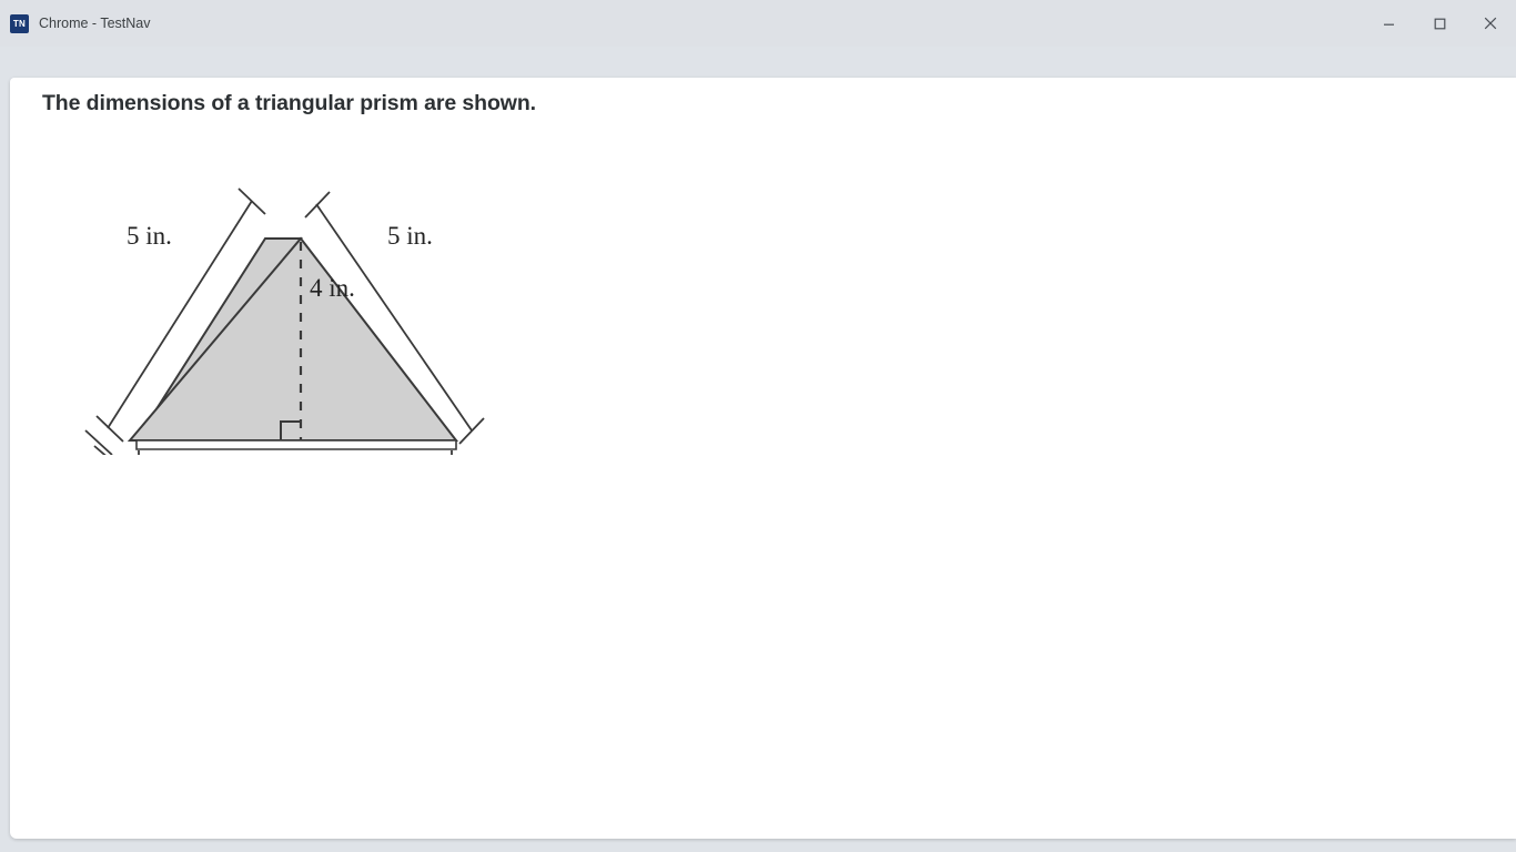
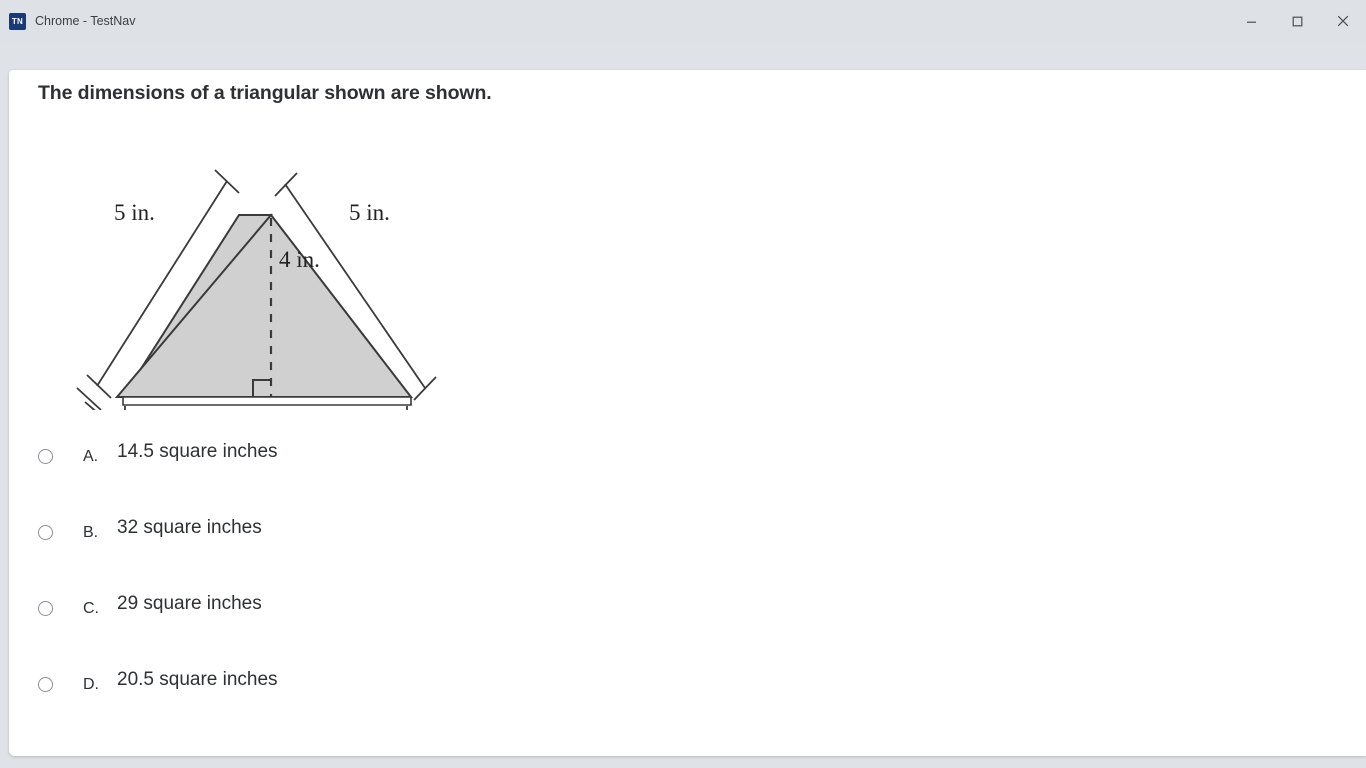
  TN
  Chrome - TestNav
- The dimensions of a triangular prism are shown.
+ The dimensions of a triangular shown are shown.
  5 in.
  5 in.
  4 in.
+ A.
+ 14.5 square inches
+ B.
+ 32 square inches
+ C.
+ 29 square inches
+ D.
+ 20.5 square inches
